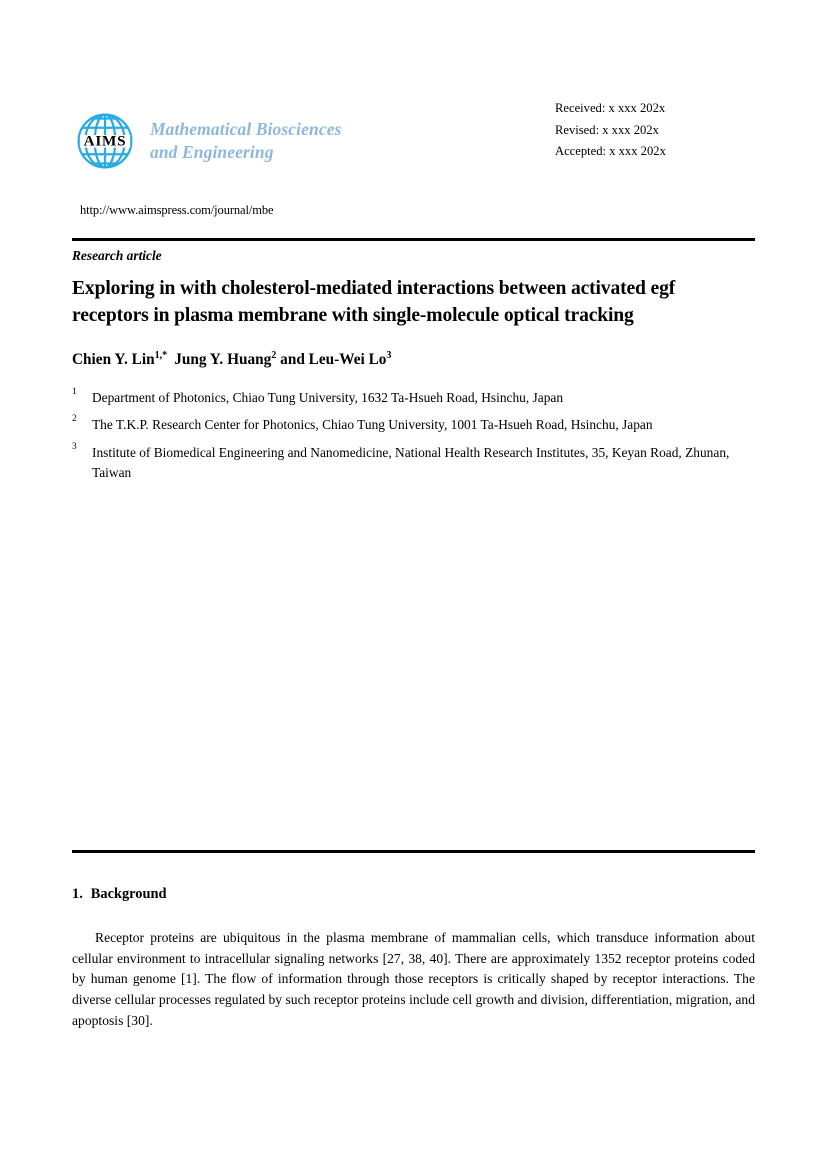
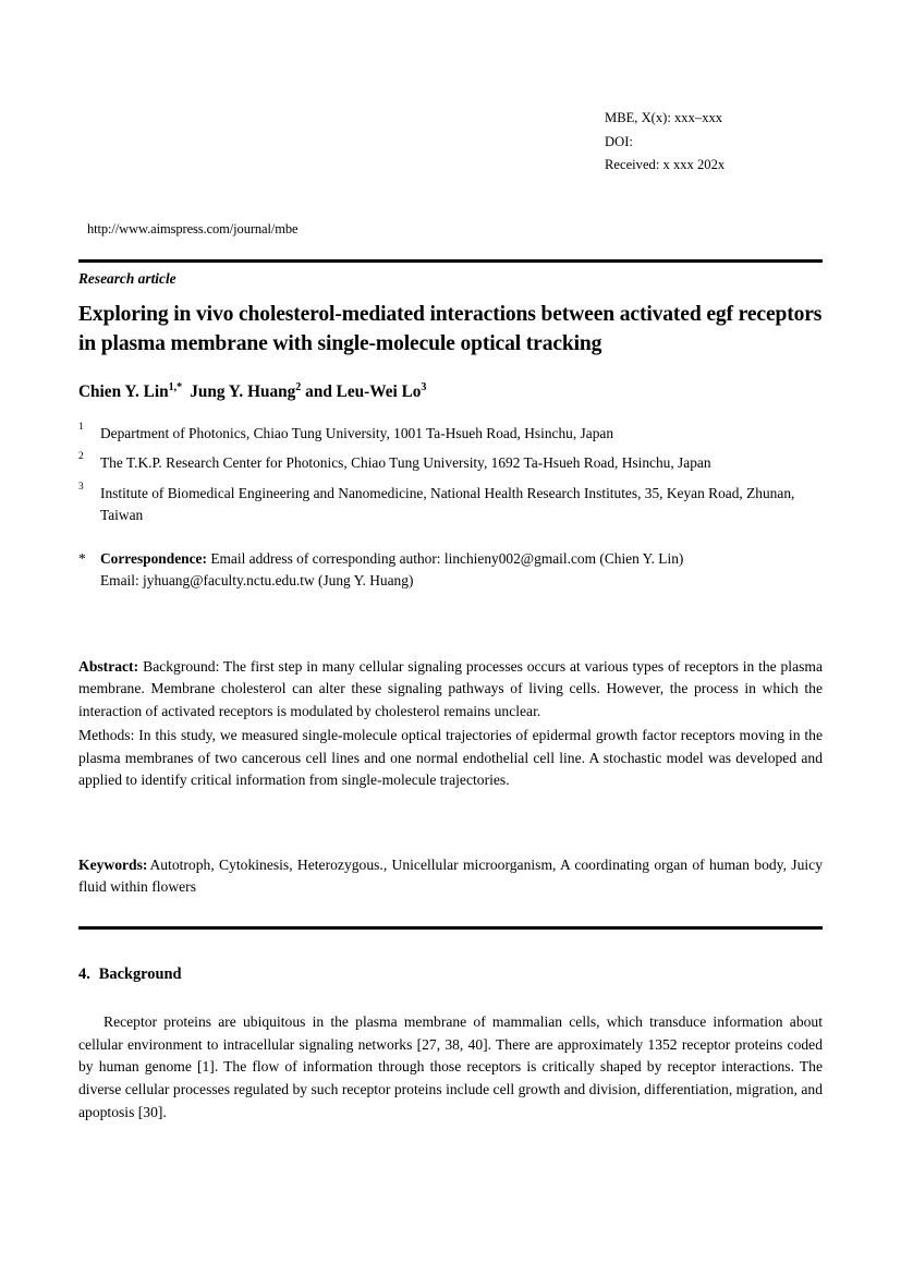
- AIMS
- Mathematical Biosciences
- and Engineering
  http://www.aimspress.com/journal/mbe
+ MBE, X(x): xxx–xxx
+ DOI:
  Received: x xxx 202x
- Revised: x xxx 202x
- Accepted: x xxx 202x
  Research article
- Exploring in with cholesterol-mediated interactions between activated egf receptors in plasma membrane with single-molecule optical tracking
+ Exploring in vivo cholesterol-mediated interactions between activated egf receptors in plasma membrane with single-molecule optical tracking
  Chien Y. Lin1,* Jung Y. Huang2 and Leu-Wei Lo3
  1
- Department of Photonics, Chiao Tung University, 1632 Ta-Hsueh Road, Hsinchu, Japan
+ Department of Photonics, Chiao Tung University, 1001 Ta-Hsueh Road, Hsinchu, Japan
  2
- The T.K.P. Research Center for Photonics, Chiao Tung University, 1001 Ta-Hsueh Road, Hsinchu, Japan
+ The T.K.P. Research Center for Photonics, Chiao Tung University, 1692 Ta-Hsueh Road, Hsinchu, Japan
  3
  Institute of Biomedical Engineering and Nanomedicine, National Health Research Institutes, 35, Keyan Road, Zhunan, Taiwan
+ *
+ Correspondence: Email address of corresponding author: linchieny002@gmail.com (Chien Y. Lin)
+ Email: jyhuang@faculty.nctu.edu.tw (Jung Y. Huang)
+ Abstract: Background: The first step in many cellular signaling processes occurs at various types of receptors in the plasma membrane. Membrane cholesterol can alter these signaling pathways of living cells. However, the process in which the interaction of activated receptors is modulated by cholesterol remains unclear.
+ Methods: In this study, we measured single-molecule optical trajectories of epidermal growth factor receptors moving in the plasma membranes of two cancerous cell lines and one normal endothelial cell line. A stochastic model was developed and applied to identify critical information from single-molecule trajectories.
+ Keywords: Autotroph, Cytokinesis, Heterozygous., Unicellular microorganism, A coordinating organ of human body, Juicy fluid within flowers
- 1. Background
+ 4. Background
  Receptor proteins are ubiquitous in the plasma membrane of mammalian cells, which transduce information about cellular environment to intracellular signaling networks [27, 38, 40]. There are approximately 1352 receptor proteins coded by human genome [1]. The flow of information through those receptors is critically shaped by receptor interactions. The diverse cellular processes regulated by such receptor proteins include cell growth and division, differentiation, migration, and apoptosis [30].
